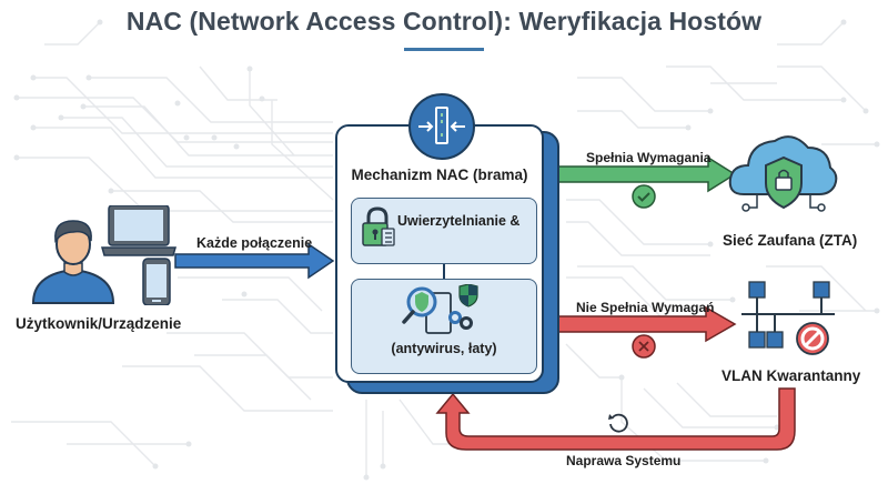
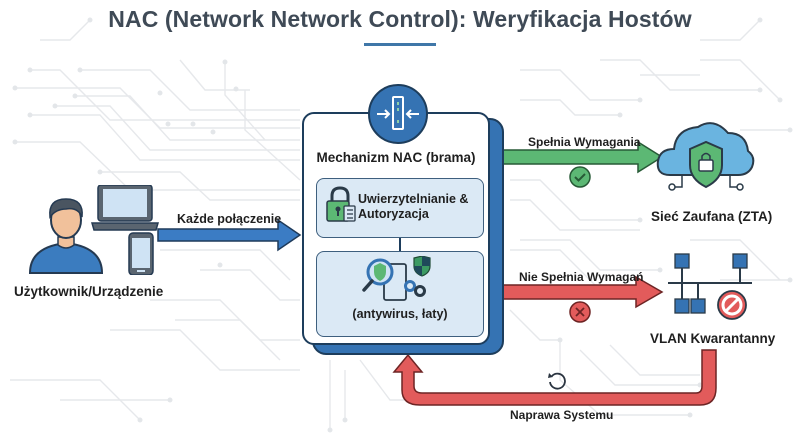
- NAC (Network Access Control): Weryfikacja Hostów
+ NAC (Network Network Control): Weryfikacja Hostów
  Użytkownik/Urządzenie
  Każde połączenie
  Spełnia Wymagania
  Nie Spełnia Wymagań
  Naprawa Systemu
  Mechanizm NAC (brama)
  Uwierzytelnianie &
+ Autoryzacja
  (antywirus, łaty)
  Sieć Zaufana (ZTA)
  VLAN Kwarantanny
